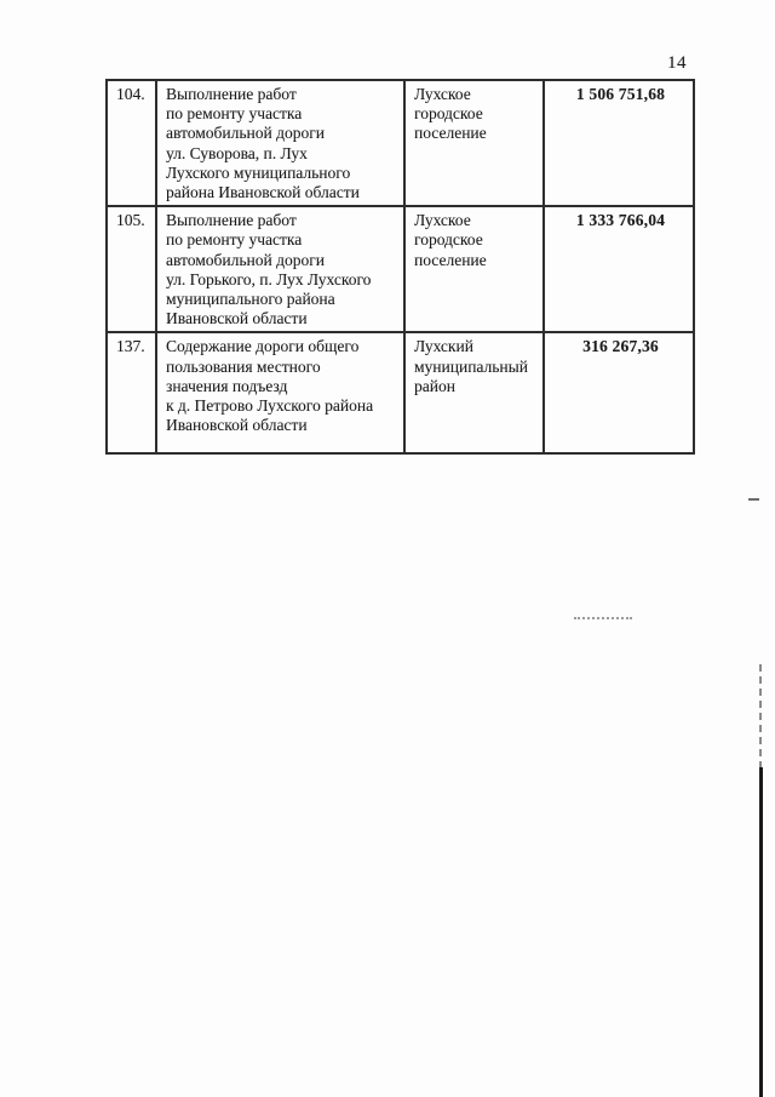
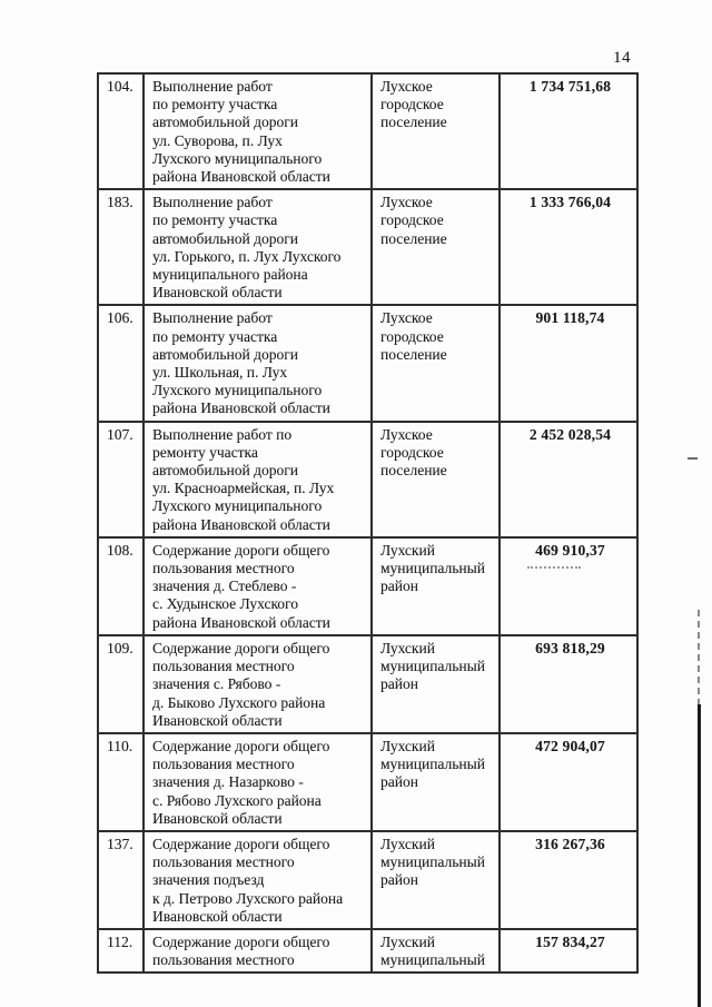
  14
- 104.	Выполнение работ по ремонту участка автомобильной дороги ул. Суворова, п. Лух Лухского муниципального района Ивановской области	Лухское городское поселение	1 506 751,68
+ 104.	Выполнение работ по ремонту участка автомобильной дороги ул. Суворова, п. Лух Лухского муниципального района Ивановской области	Лухское городское поселение	1 734 751,68
- 105.	Выполнение работ по ремонту участка автомобильной дороги ул. Горького, п. Лух Лухского муниципального района Ивановской области	Лухское городское поселение	1 333 766,04
+ 183.	Выполнение работ по ремонту участка автомобильной дороги ул. Горького, п. Лух Лухского муниципального района Ивановской области	Лухское городское поселение	1 333 766,04
+ 106.	Выполнение работ по ремонту участка автомобильной дороги ул. Школьная, п. Лух Лухского муниципального района Ивановской области	Лухское городское поселение	901 118,74
+ 107.	Выполнение работ по ремонту участка автомобильной дороги ул. Красноармейская, п. Лух Лухского муниципального района Ивановской области	Лухское городское поселение	2 452 028,54
+ 108.	Содержание дороги общего пользования местного значения д. Стеблево - с. Худынское Лухского района Ивановской области	Лухский муниципальный район	469 910,37
+ 109.	Содержание дороги общего пользования местного значения с. Рябово - д. Быково Лухского района Ивановской области	Лухский муниципальный район	693 818,29
+ 110.	Содержание дороги общего пользования местного значения д. Назарково - с. Рябово Лухского района Ивановской области	Лухский муниципальный район	472 904,07
  137.	Содержание дороги общего пользования местного значения подъезд к д. Петрово Лухского района Ивановской области	Лухский муниципальный район	316 267,36
+ 112.	Содержание дороги общего пользования местного	Лухский муниципальный	157 834,27
